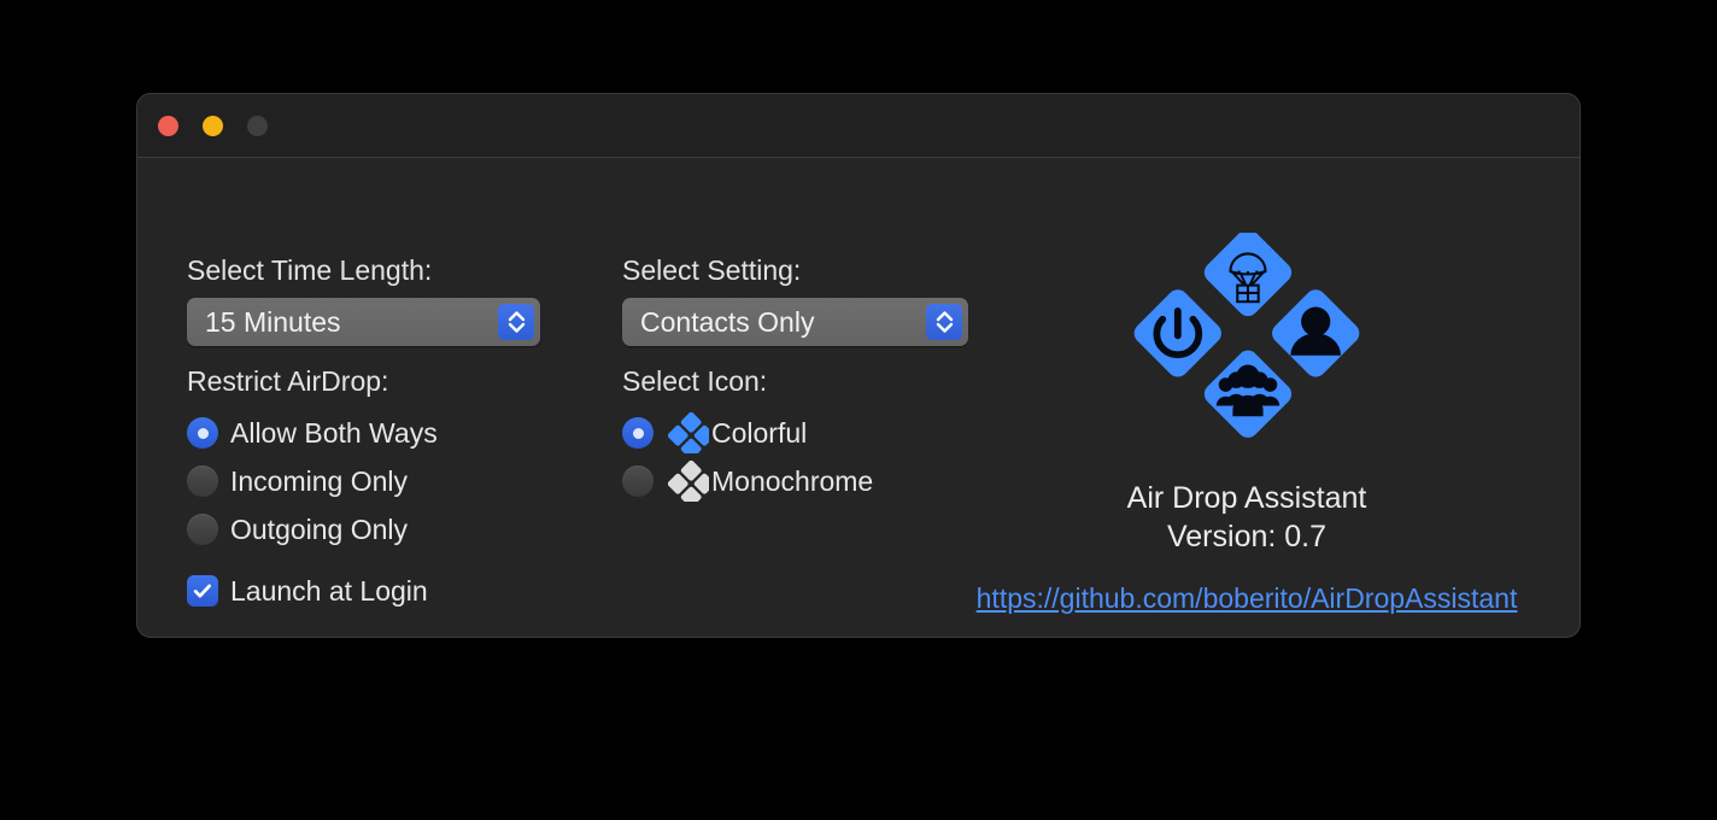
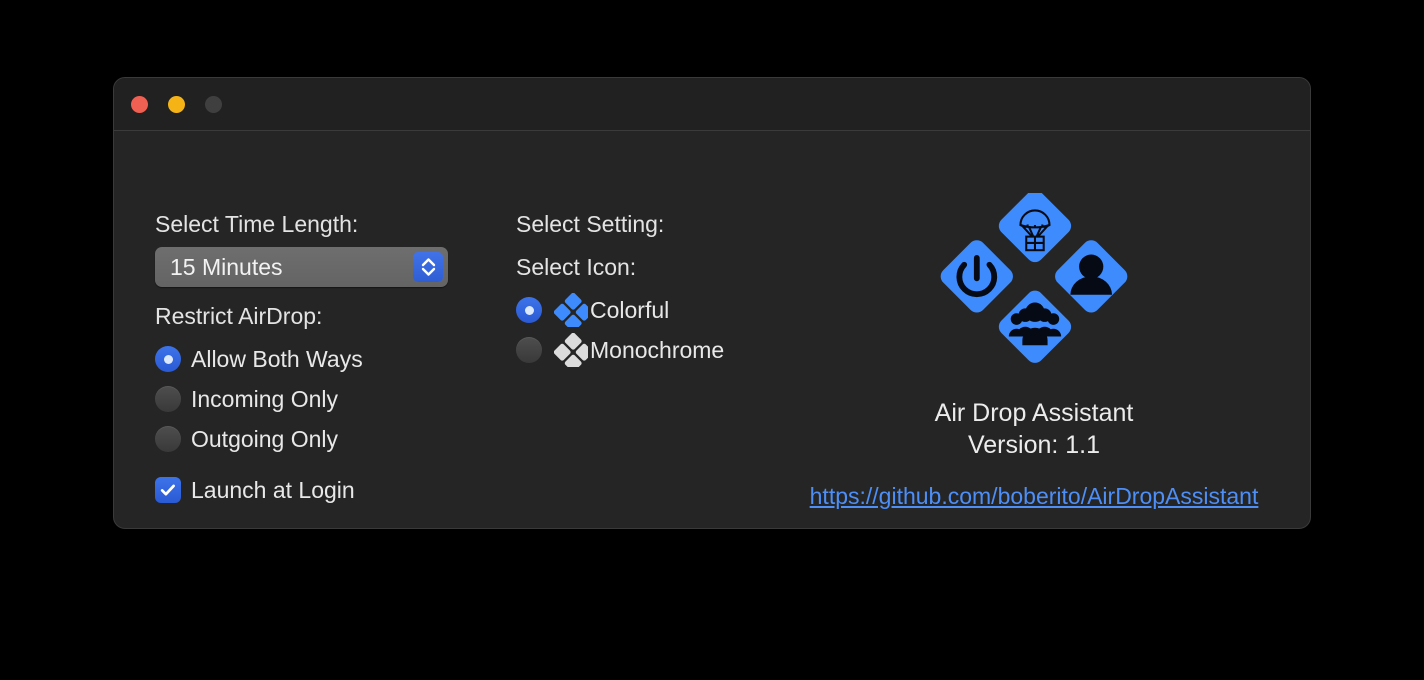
  Select Time Length:
  15 Minutes
  Restrict AirDrop:
  Allow Both Ways
  Incoming Only
  Outgoing Only
  Launch at Login
  Select Setting:
- Contacts Only
  Select Icon:
  Colorful
  Monochrome
  Air Drop Assistant
- Version: 0.7
+ Version: 1.1
  https://github.com/boberito/AirDropAssistant
